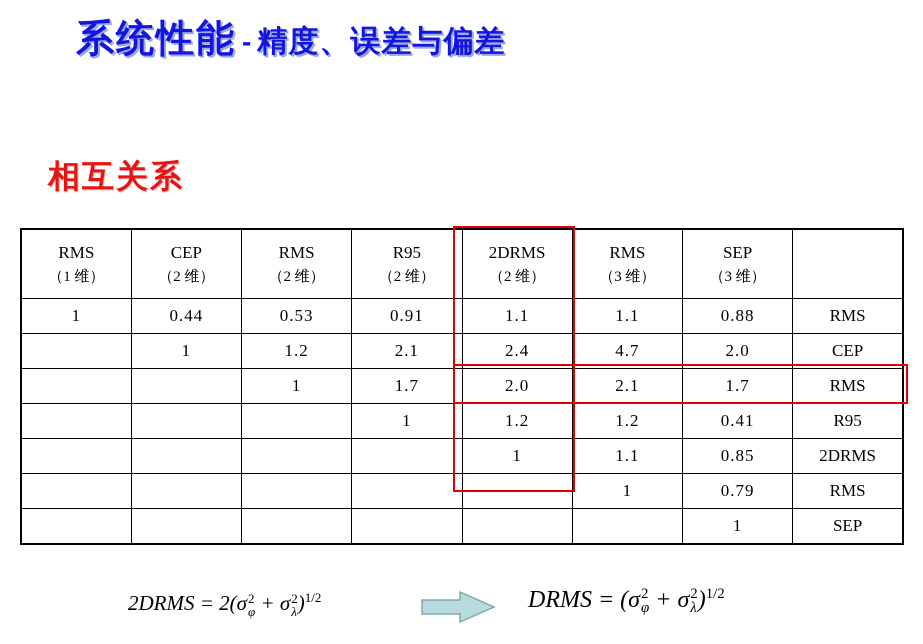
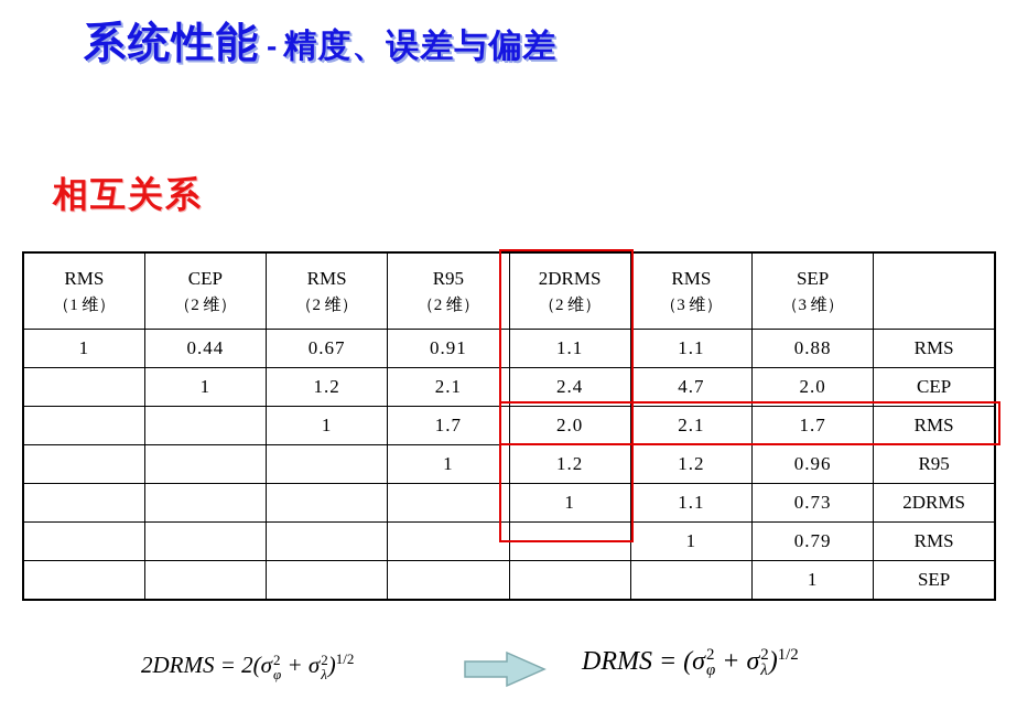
  系统性能 - 精度、误差与偏差
  相互关系
  RMS （1 维）	CEP （2 维）	RMS （2 维）	R95 （2 维）	2DRMS （2 维）	RMS （3 维）	SEP （3 维）
- 1	0.44	0.53	0.91	1.1	1.1	0.88	RMS
+ 1	0.44	0.67	0.91	1.1	1.1	0.88	RMS
  	1	1.2	2.1	2.4	4.7	2.0	CEP
  		1	1.7	2.0	2.1	1.7	RMS
- 			1	1.2	1.2	0.41	R95
+ 			1	1.2	1.2	0.96	R95
- 				1	1.1	0.85	2DRMS
+ 				1	1.1	0.73	2DRMS
  					1	0.79	RMS
  						1	SEP
  2DRMS = 2(σ
  2
  φ
  + σ
  2
  λ
  )1/2
  DRMS = (σ
  2
  φ
  + σ
  2
  λ
  )1/2
